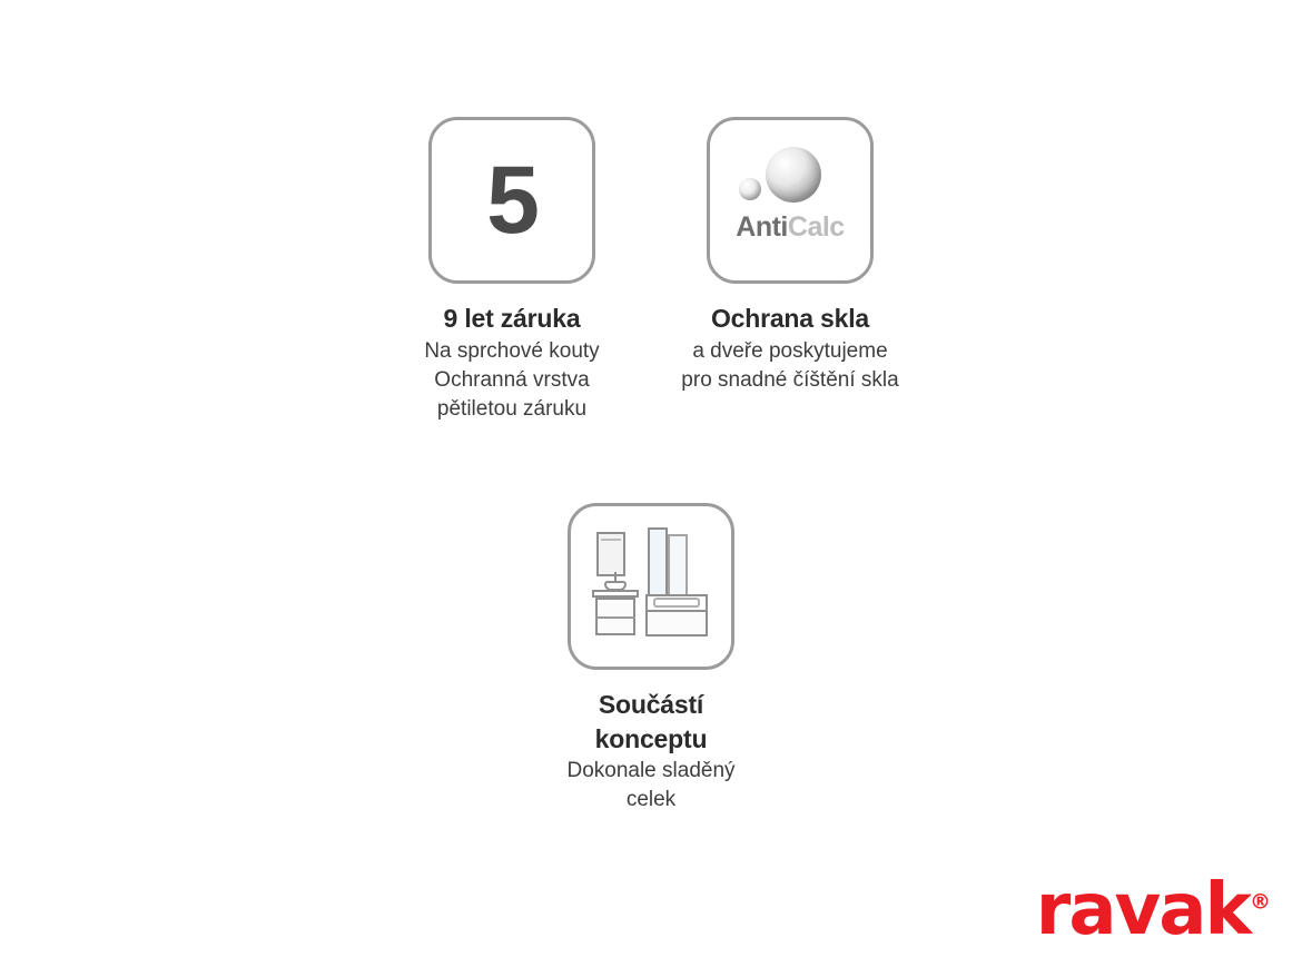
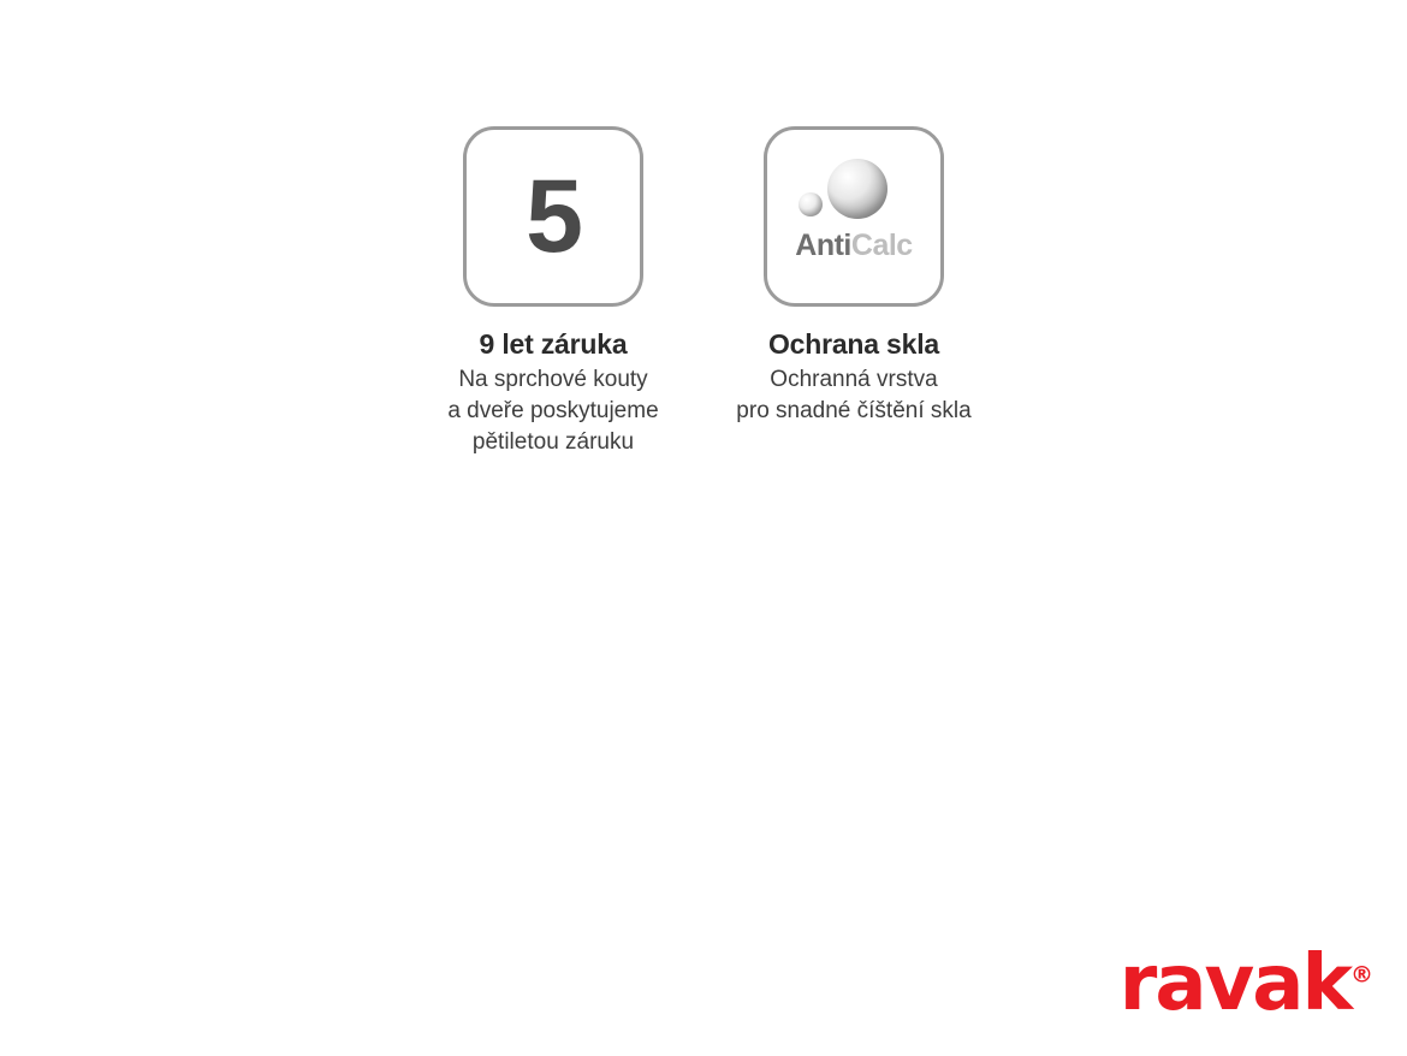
  5
  9 let záruka
  Na sprchové kouty
- Ochranná vrstva
+ a dveře poskytujeme
  pětiletou záruku
  AntiCalc
  Ochrana skla
- a dveře poskytujeme
+ Ochranná vrstva
  pro snadné číštění skla
- Součástí
- konceptu
- Dokonale sladěný
- celek
  ravak®
